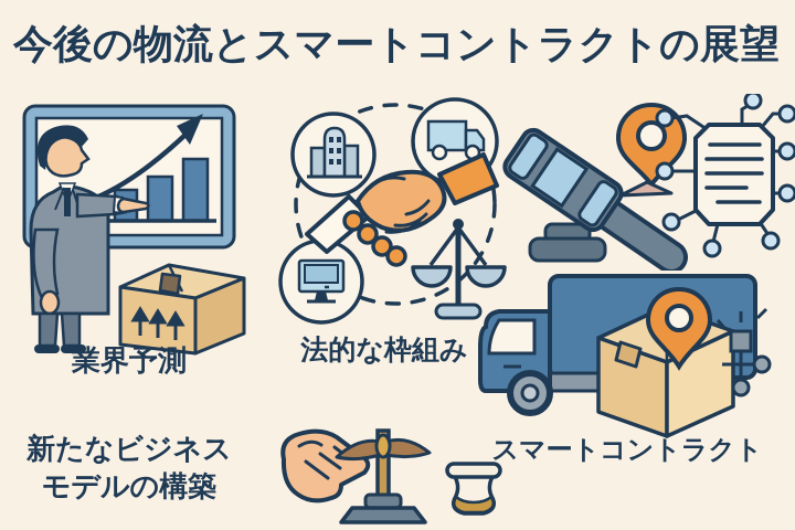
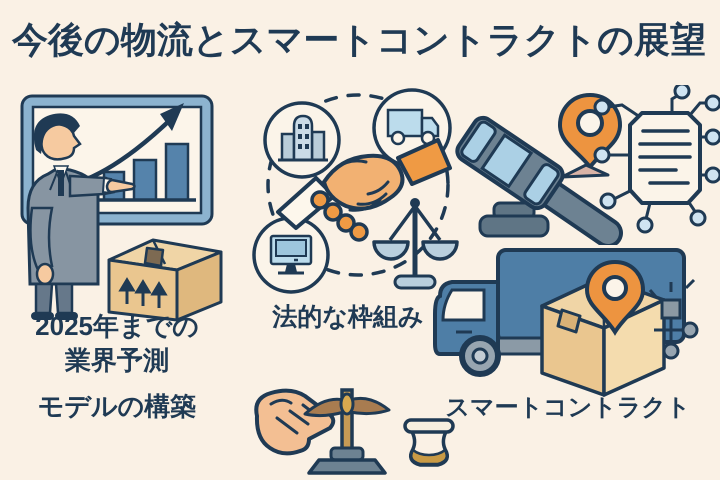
  今後の物流とスマートコントラクトの展望
+ 2025年までの
  業界予測
- 新たなビジネス
  モデルの構築
  法的な枠組み
  スマートコントラクト
